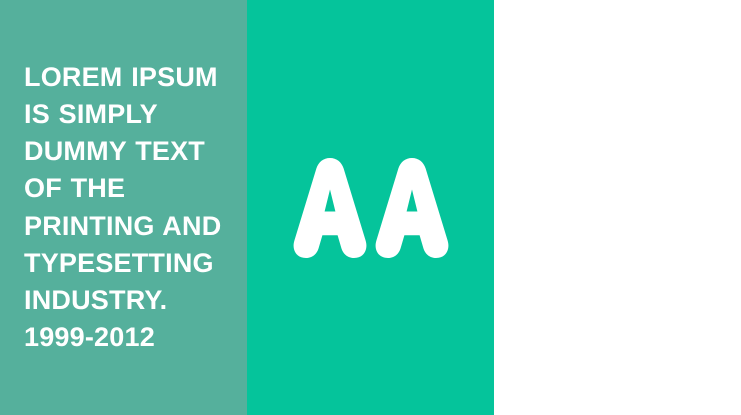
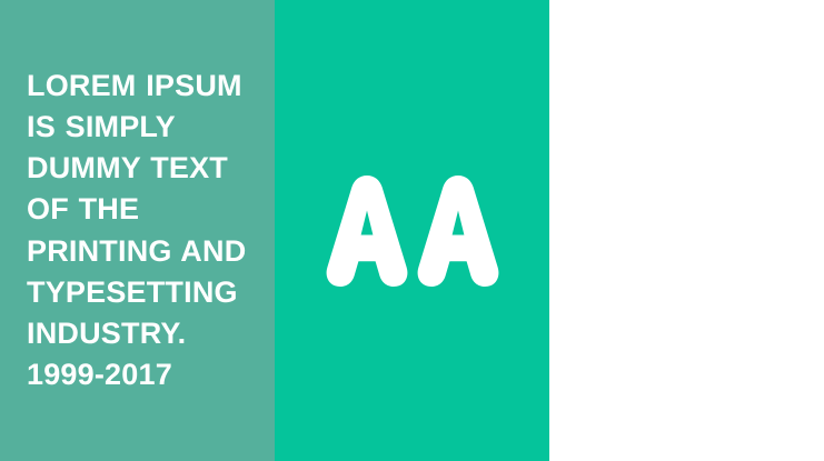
- LOREM IPSUM IS SIMPLY DUMMY TEXT OF THE PRINTING AND TYPESETTING INDUSTRY. 1999-2012
+ LOREM IPSUM IS SIMPLY DUMMY TEXT OF THE PRINTING AND TYPESETTING INDUSTRY. 1999-2017
